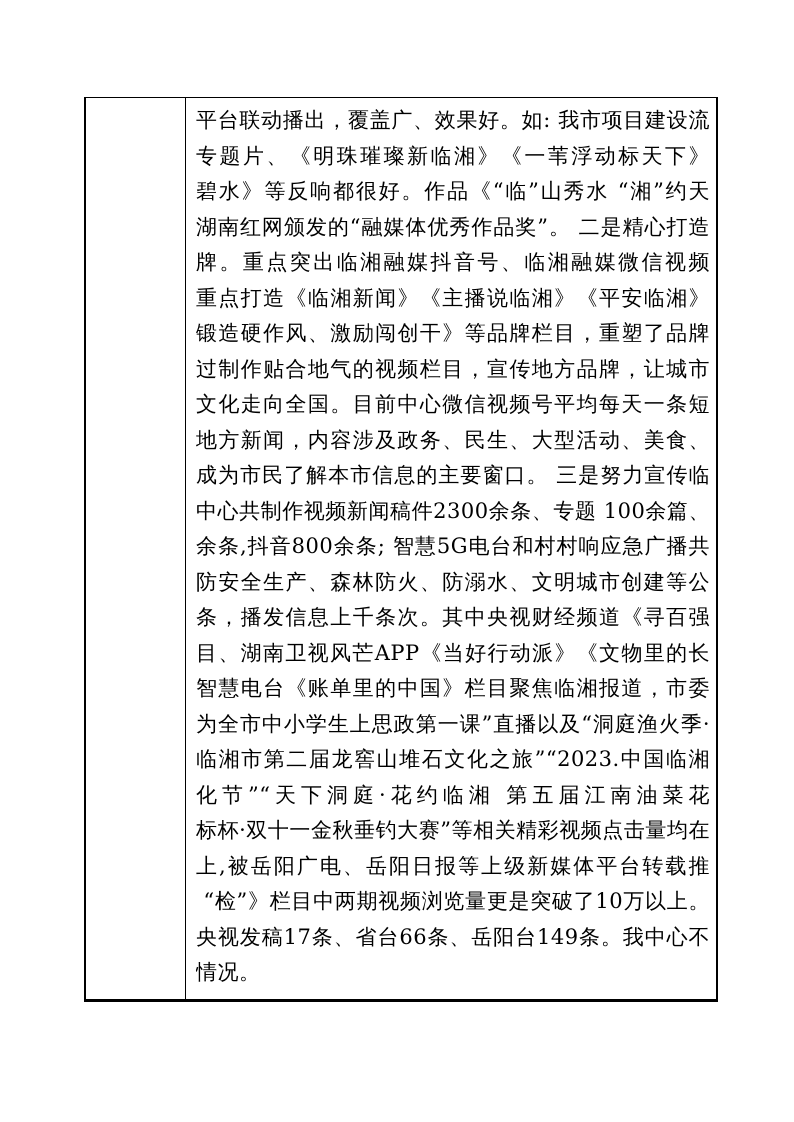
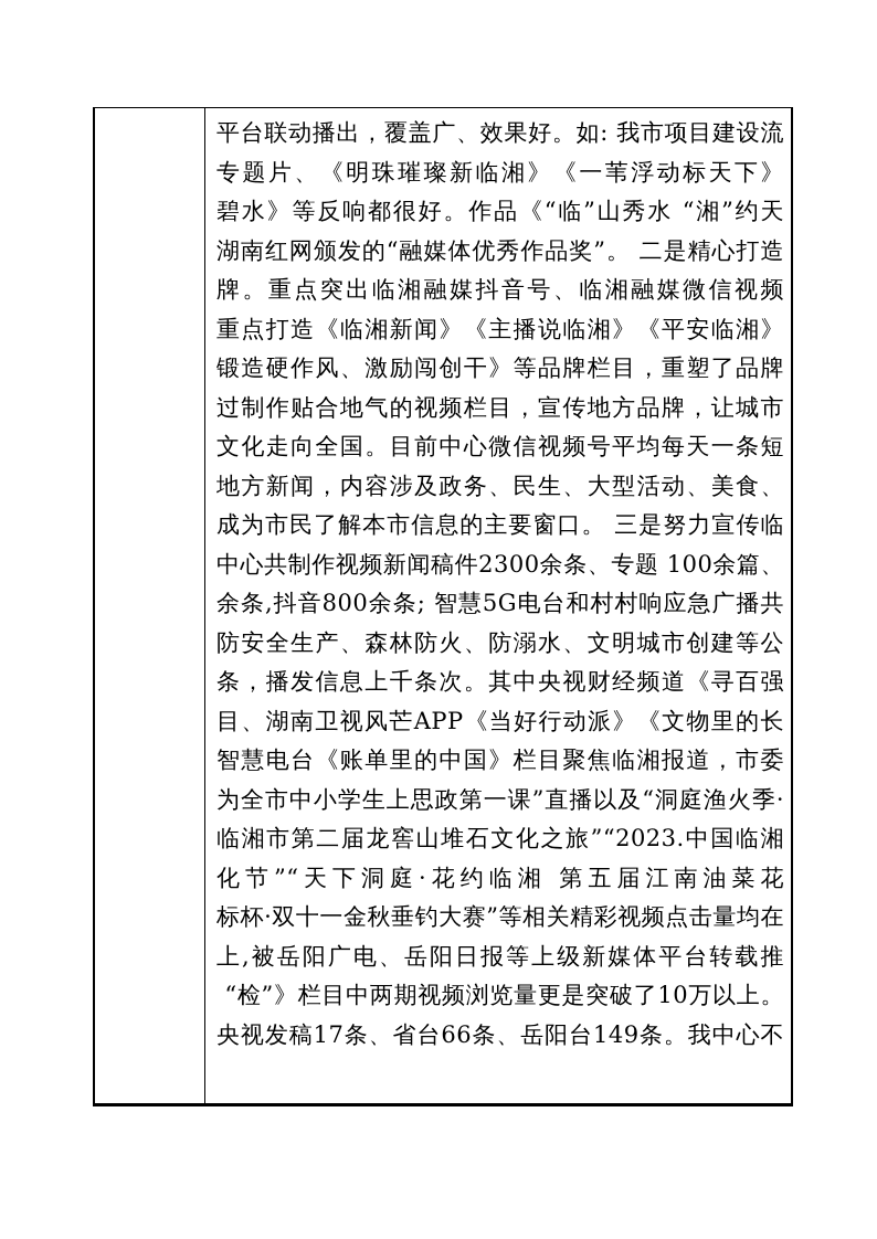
  平台联动播出，覆盖广、效果好。如: 我市项目建设流
  专题片、《明珠璀璨新临湘》《一苇浮动标天下》
  碧水》等反响都很好。作品《“临”山秀水 “湘”约天
  湖南红网颁发的“融媒体优秀作品奖”。 二是精心打造
  牌。重点突出临湘融媒抖音号、临湘融媒微信视频
  重点打造《临湘新闻》《主播说临湘》《平安临湘》
  锻造硬作风、激励闯创干》等品牌栏目，重塑了品牌
  过制作贴合地气的视频栏目，宣传地方品牌，让城市
  文化走向全国。目前中心微信视频号平均每天一条短
  地方新闻，内容涉及政务、民生、大型活动、美食、
  成为市民了解本市信息的主要窗口。 三是努力宣传临
  中心共制作视频新闻稿件2300余条、专题 100余篇、
  余条,抖音800余条; 智慧5G电台和村村响应急广播共
  防安全生产、森林防火、防溺水、文明城市创建等公
  条，播发信息上千条次。其中央视财经频道《寻百强
  目、湖南卫视风芒APP《当好行动派》《文物里的长
  智慧电台《账单里的中国》栏目聚焦临湘报道，市委
  为全市中小学生上思政第一课”直播以及“洞庭渔火季·
  临湘市第二届龙窖山堆石文化之旅”“2023.中国临湘
  标杯·双十一金秋垂钓大赛”等相关精彩视频点击量均在
  上,被岳阳广电、岳阳日报等上级新媒体平台转载推
  “检”》栏目中两期视频浏览量更是突破了10万以上。
  央视发稿17条、省台66条、岳阳台149条。我中心不
- 情况。
